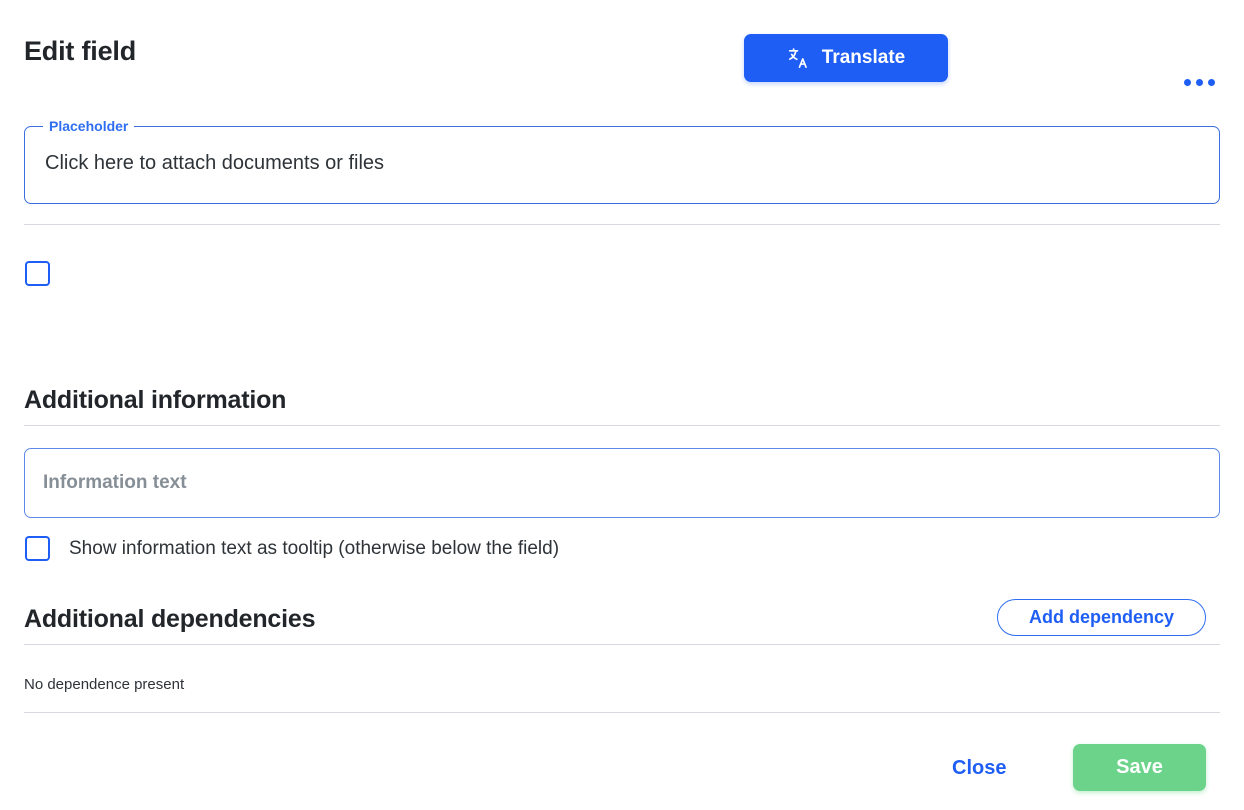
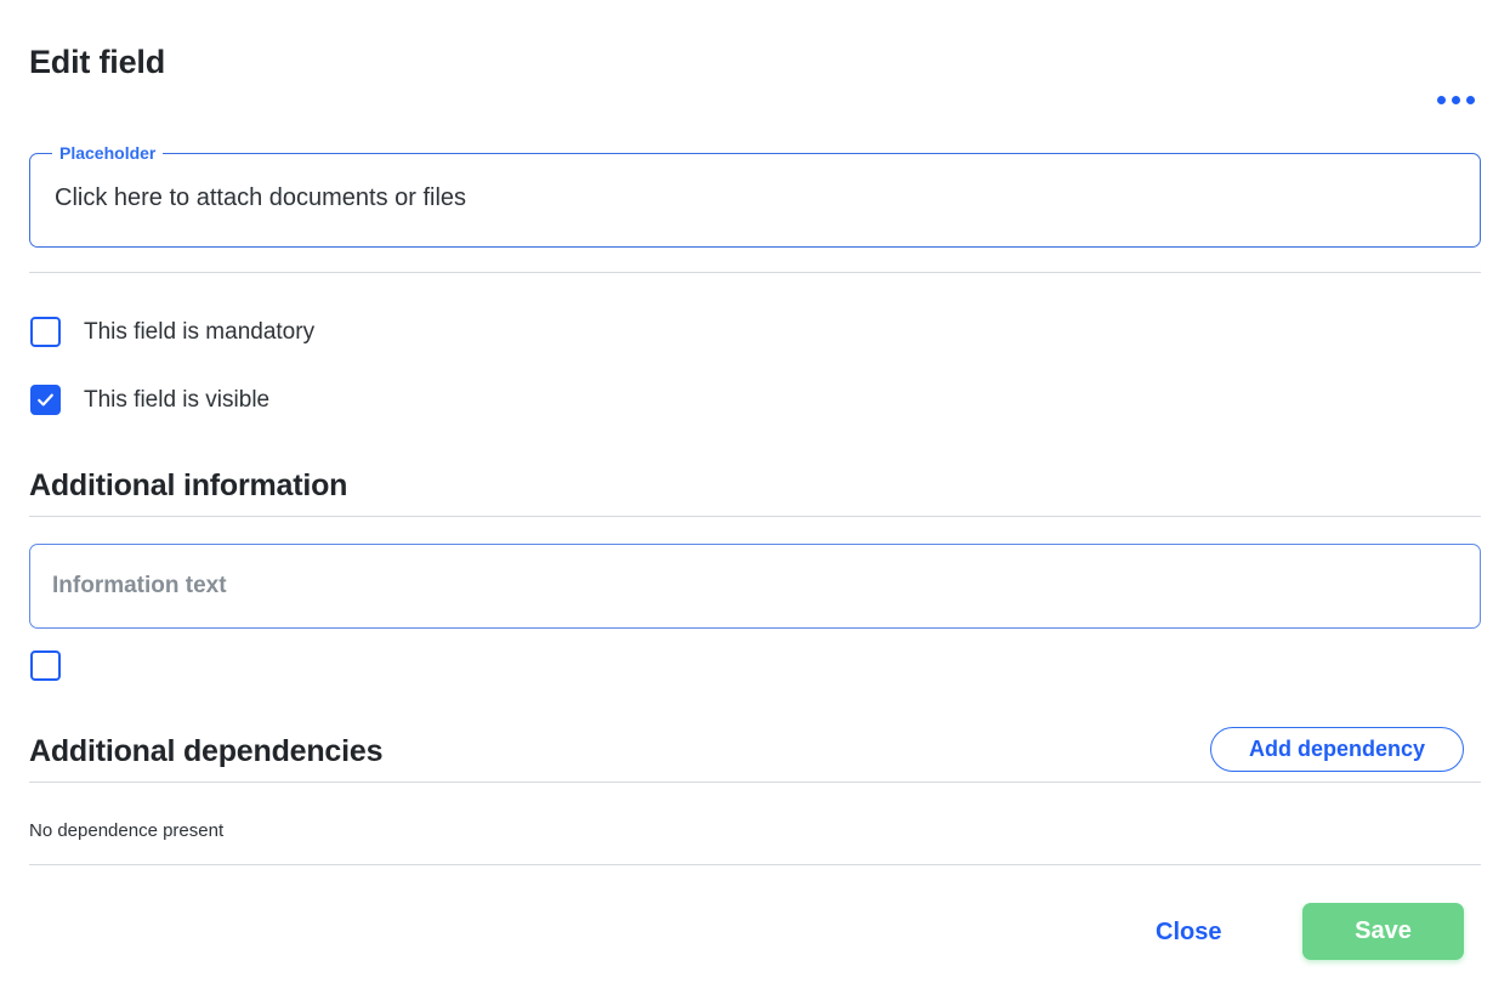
  Edit field
- Translate
  Placeholder
  Click here to attach documents or files
+ This field is mandatory
+ This field is visible
  Additional information
  Information text
- Show information text as tooltip (otherwise below the field)
  Additional dependencies
  Add dependency
  No dependence present
  Close
  Save
